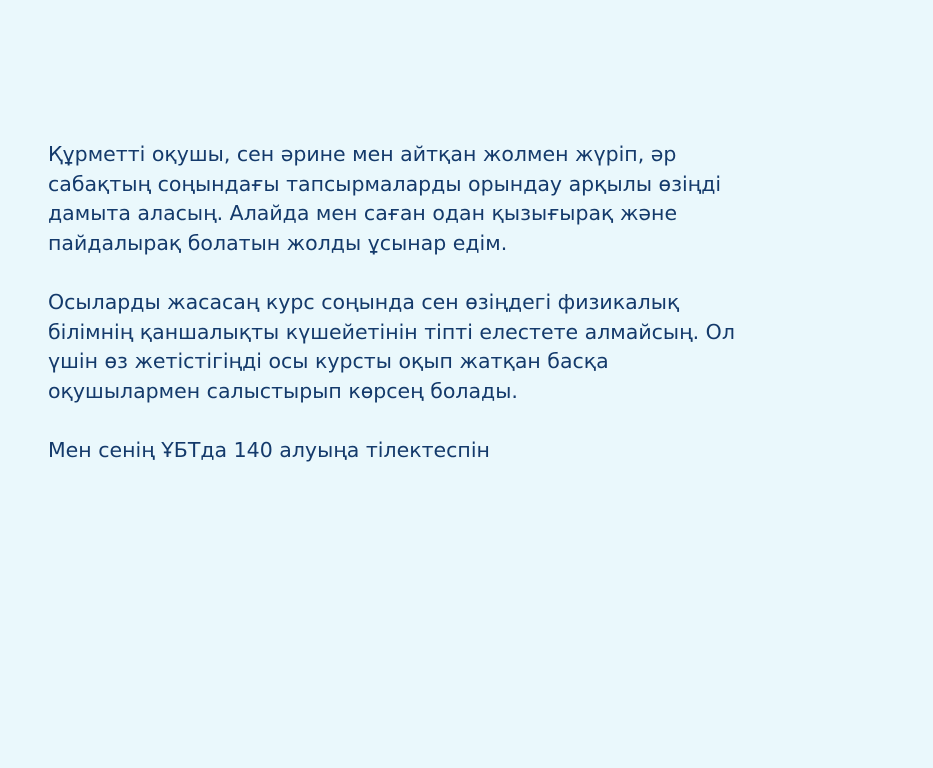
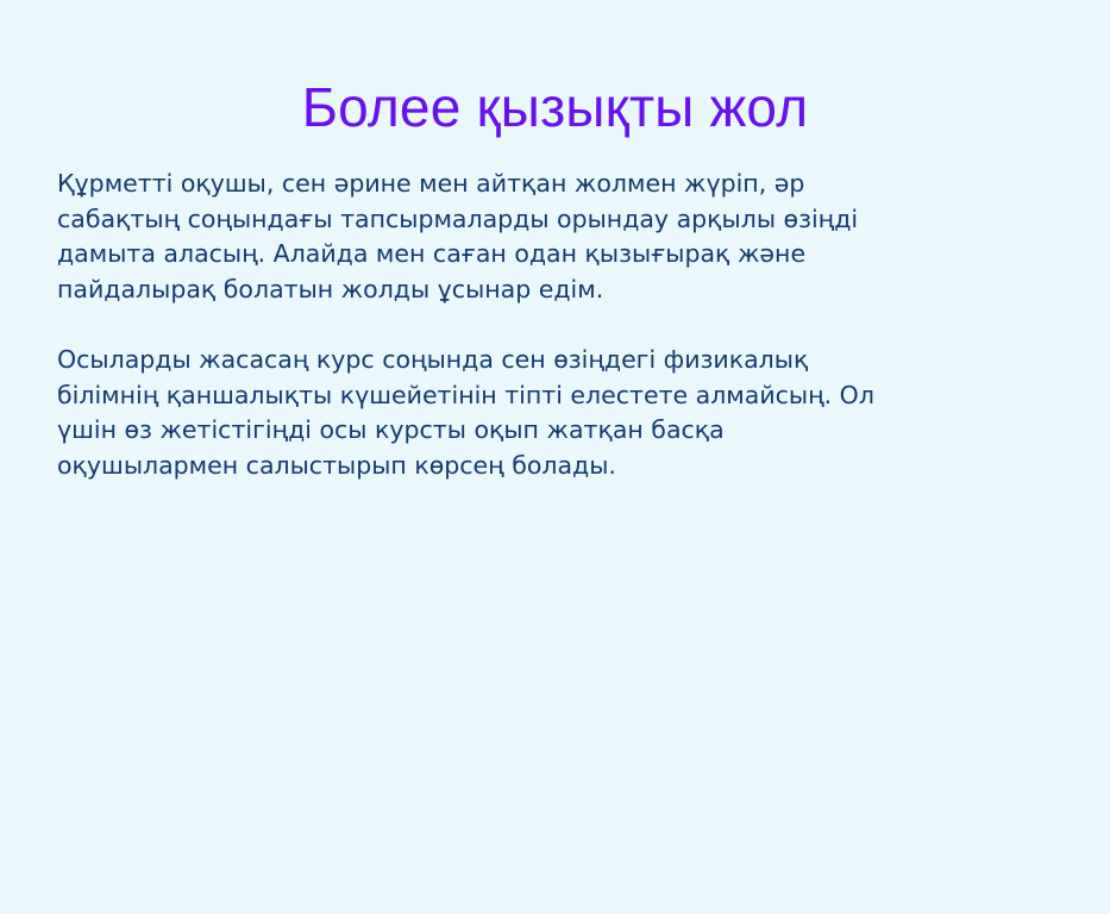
+ Более қызықты жол
  Құрметті оқушы, сен әрине мен айтқан жолмен жүріп, әр
  сабақтың соңындағы тапсырмаларды орындау арқылы өзіңді
  дамыта аласың. Алайда мен саған одан қызығырақ және
  пайдалырақ болатын жолды ұсынар едім.
  Осыларды жасасаң курс соңында сен өзіңдегі физикалық
  білімнің қаншалықты күшейетінін тіпті елестете алмайсың. Ол
  үшін өз жетістігіңді осы курсты оқып жатқан басқа
  оқушылармен салыстырып көрсең болады.
- Мен сенің ҰБТда 140 алуыңа тілектеспін
